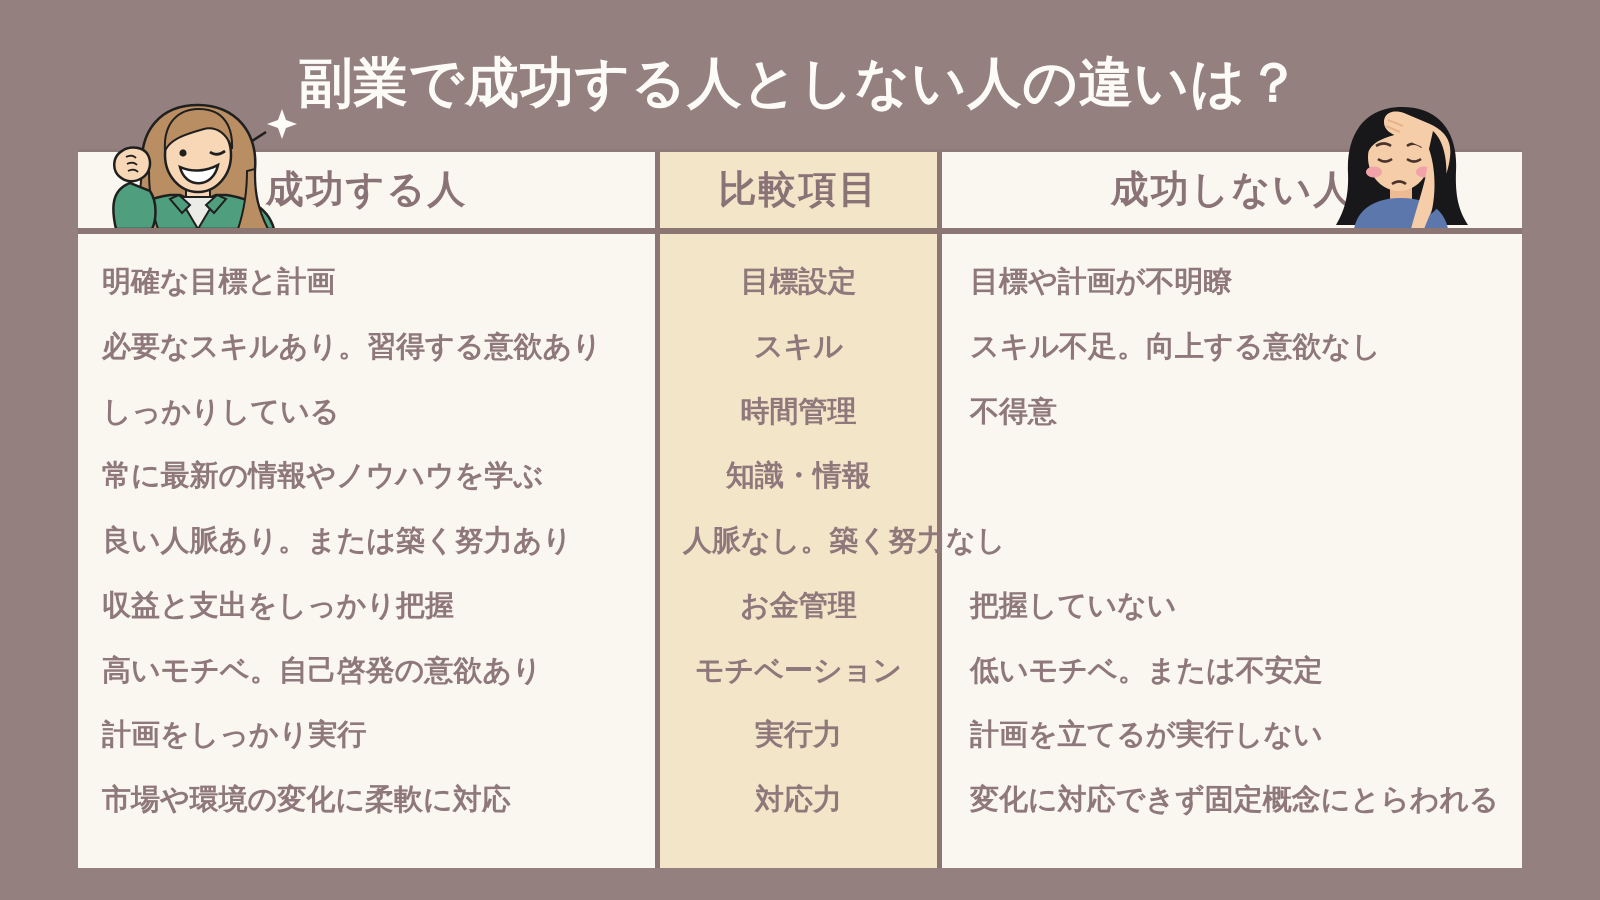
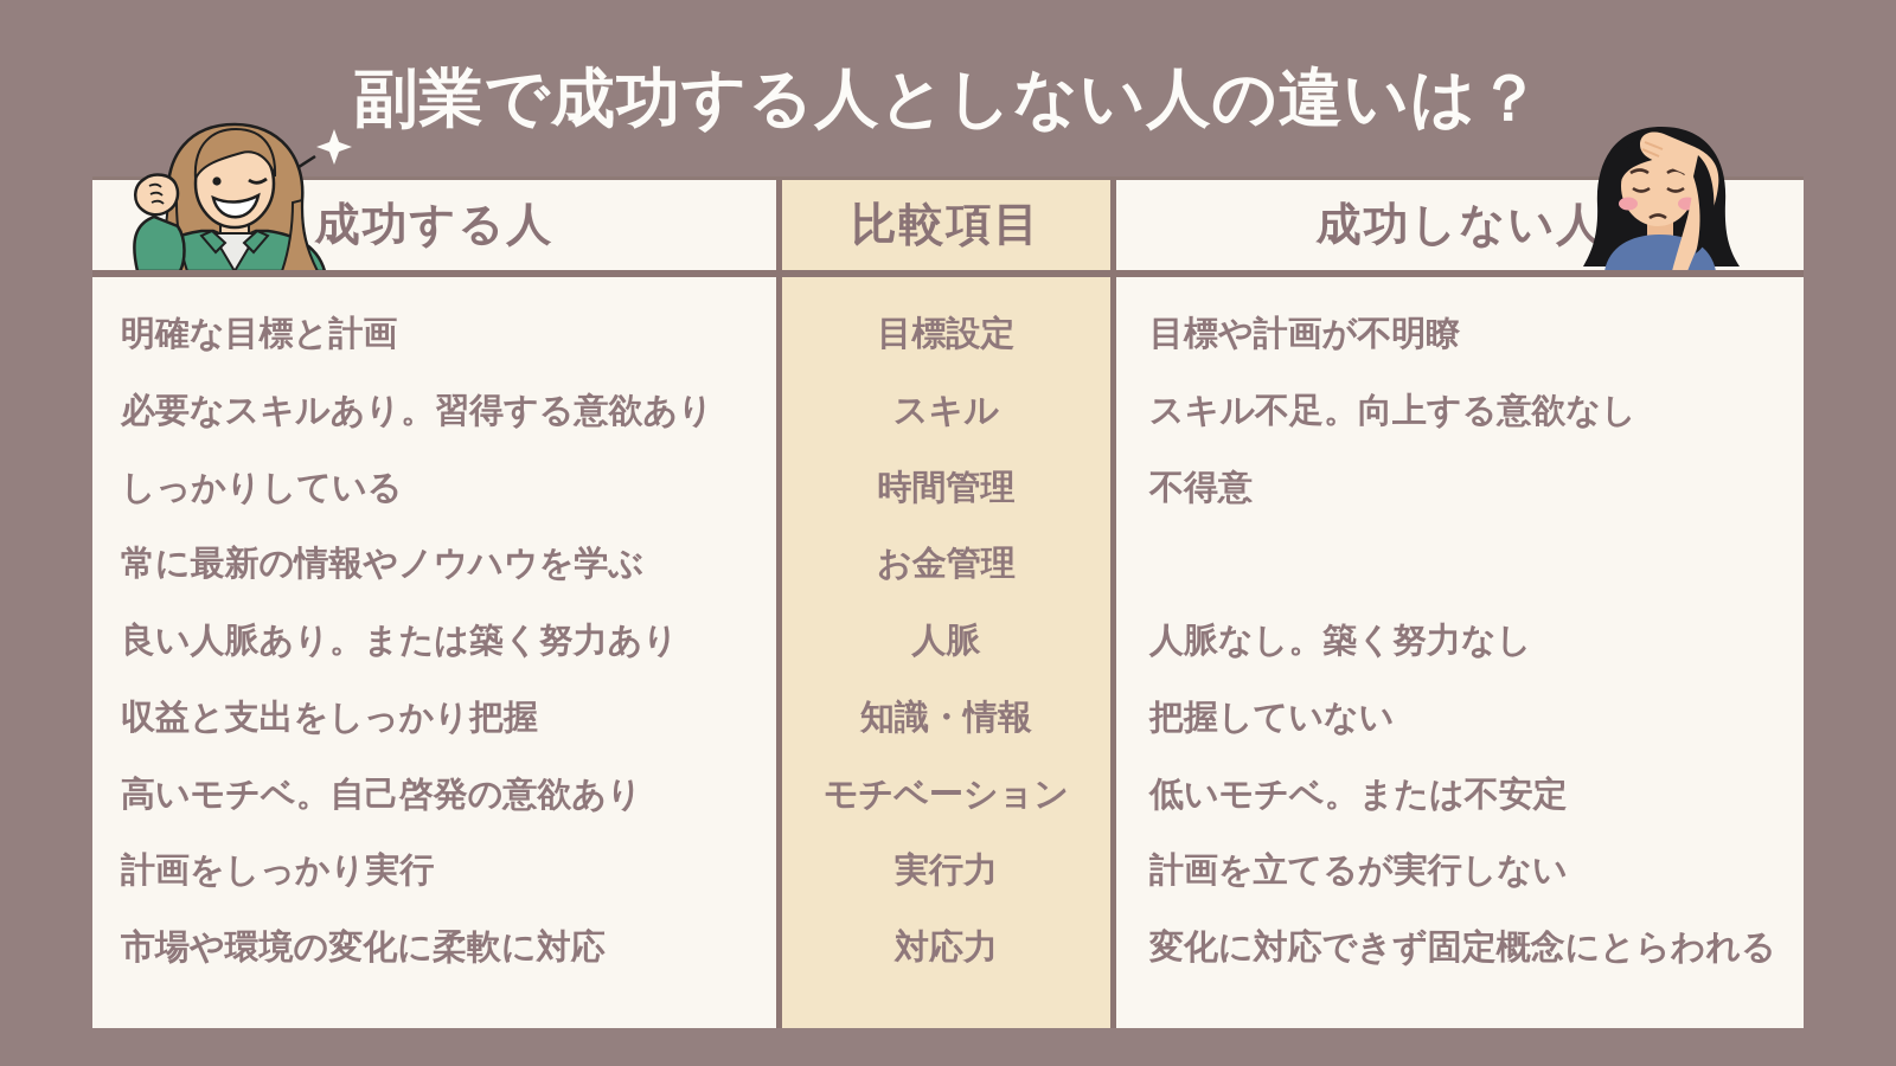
  副業で成功する人としない人の違いは？
  成功する人
  比較項目
  成功しない人
  明確な目標と計画
  目標設定
  目標や計画が不明瞭
  必要なスキルあり。習得する意欲あり
  スキル
  スキル不足。向上する意欲なし
  しっかりしている
  時間管理
  不得意
  常に最新の情報やノウハウを学ぶ
- 知識・情報
+ お金管理
  良い人脈あり。または築く努力あり
+ 人脈
  人脈なし。築く努力なし
  収益と支出をしっかり把握
- お金管理
+ 知識・情報
  把握していない
  高いモチベ。自己啓発の意欲あり
  モチベーション
  低いモチベ。または不安定
  計画をしっかり実行
  実行力
  計画を立てるが実行しない
  市場や環境の変化に柔軟に対応
  対応力
  変化に対応できず固定概念にとらわれる
